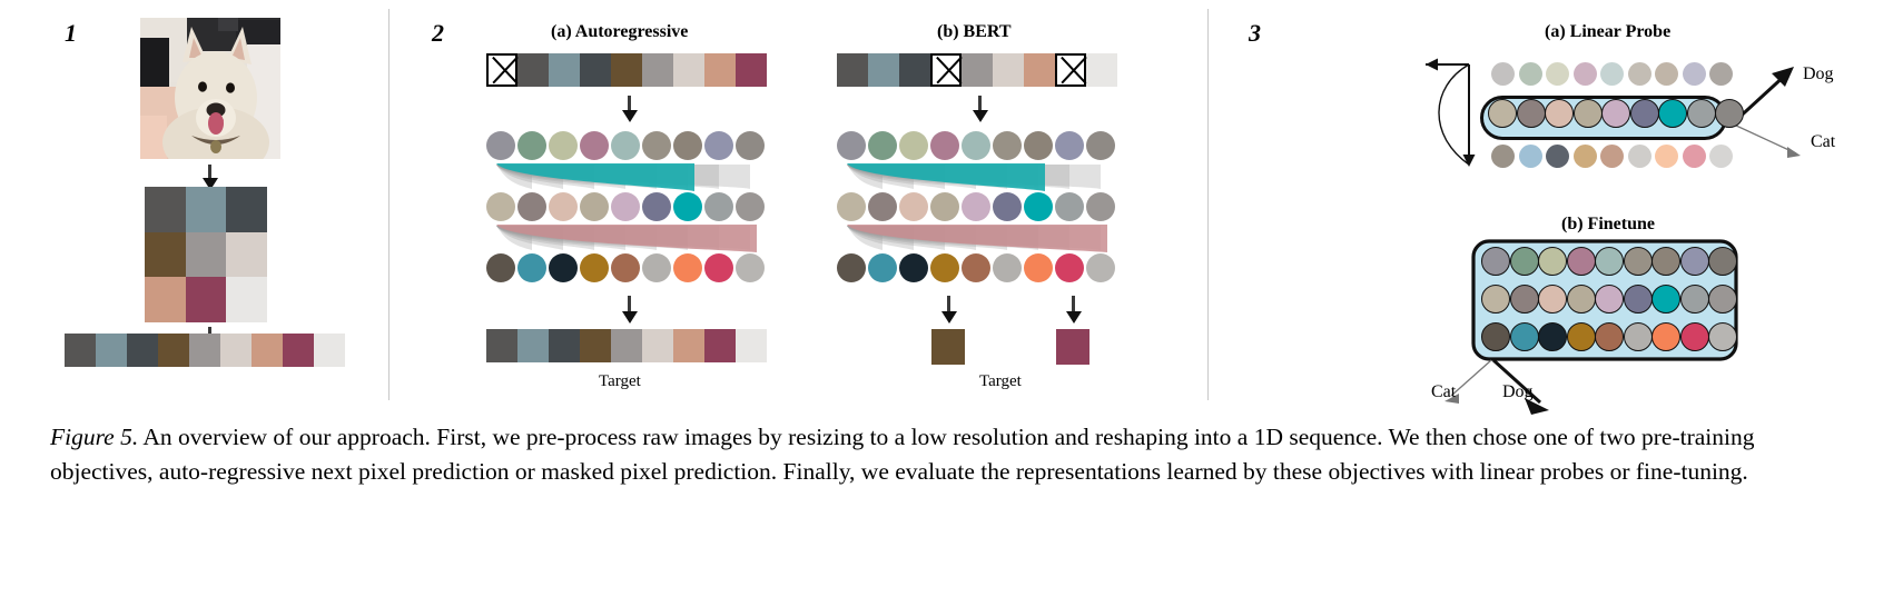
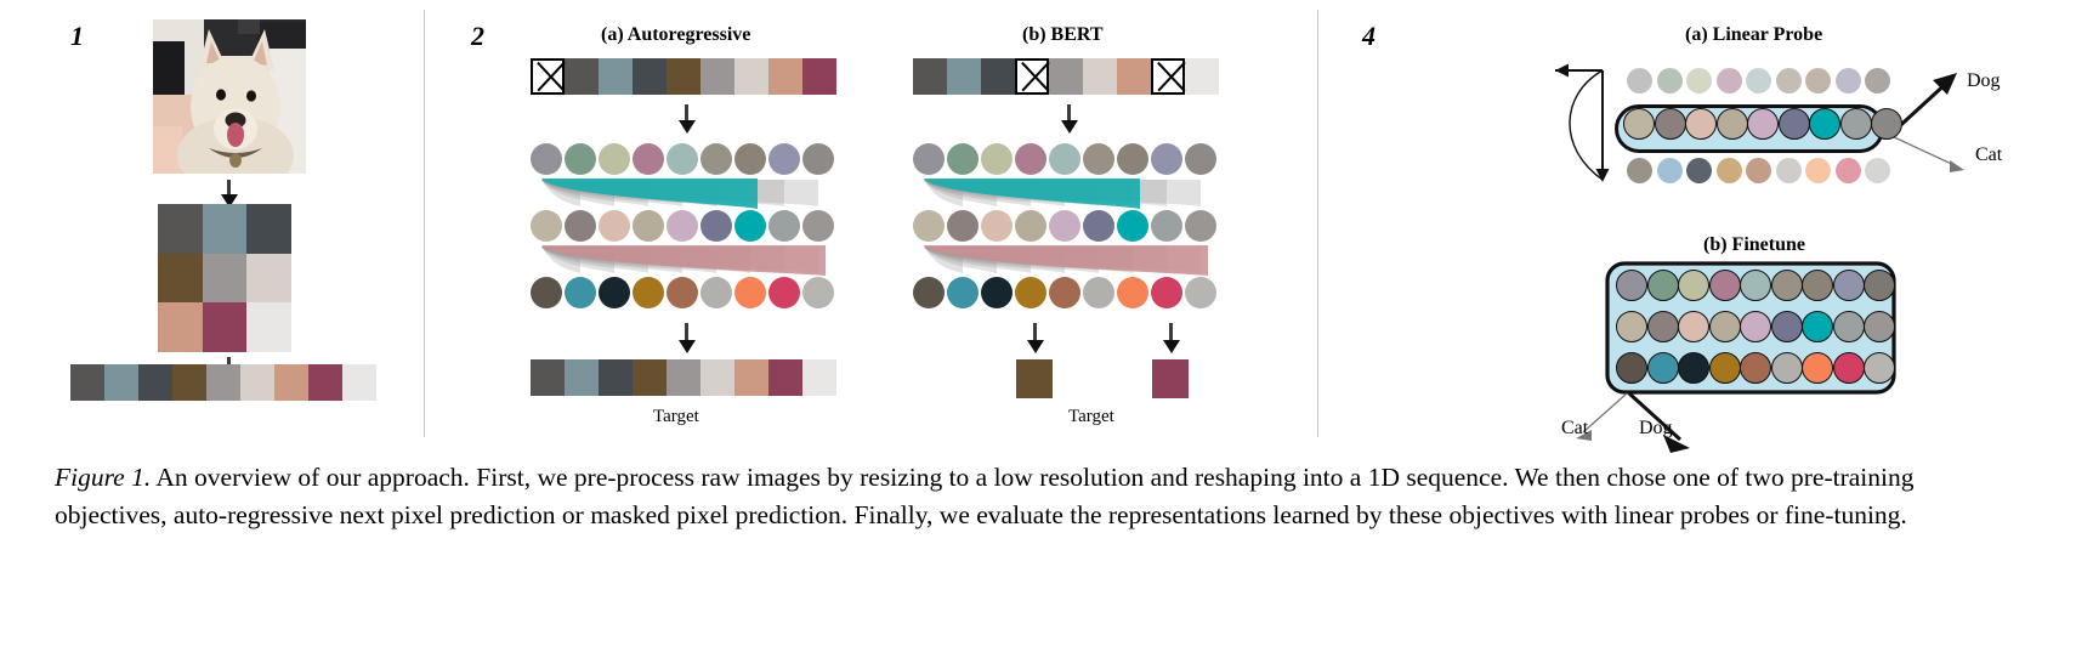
  1
  2
  (a) Autoregressive
  (b) BERT
  Target
  Target
- 3
+ 4
  (a) Linear Probe
  (b) Finetune
  Dog
  Cat
  Cat
  Dog
- Figure 5. An overview of our approach. First, we pre-process raw images by resizing to a low resolution and reshaping into a 1D sequence. We then chose one of two pre-training objectives, auto-regressive next pixel prediction or masked pixel prediction. Finally, we evaluate the representations learned by these objectives with linear probes or fine-tuning.
+ Figure 1. An overview of our approach. First, we pre-process raw images by resizing to a low resolution and reshaping into a 1D sequence. We then chose one of two pre-training objectives, auto-regressive next pixel prediction or masked pixel prediction. Finally, we evaluate the representations learned by these objectives with linear probes or fine-tuning.
